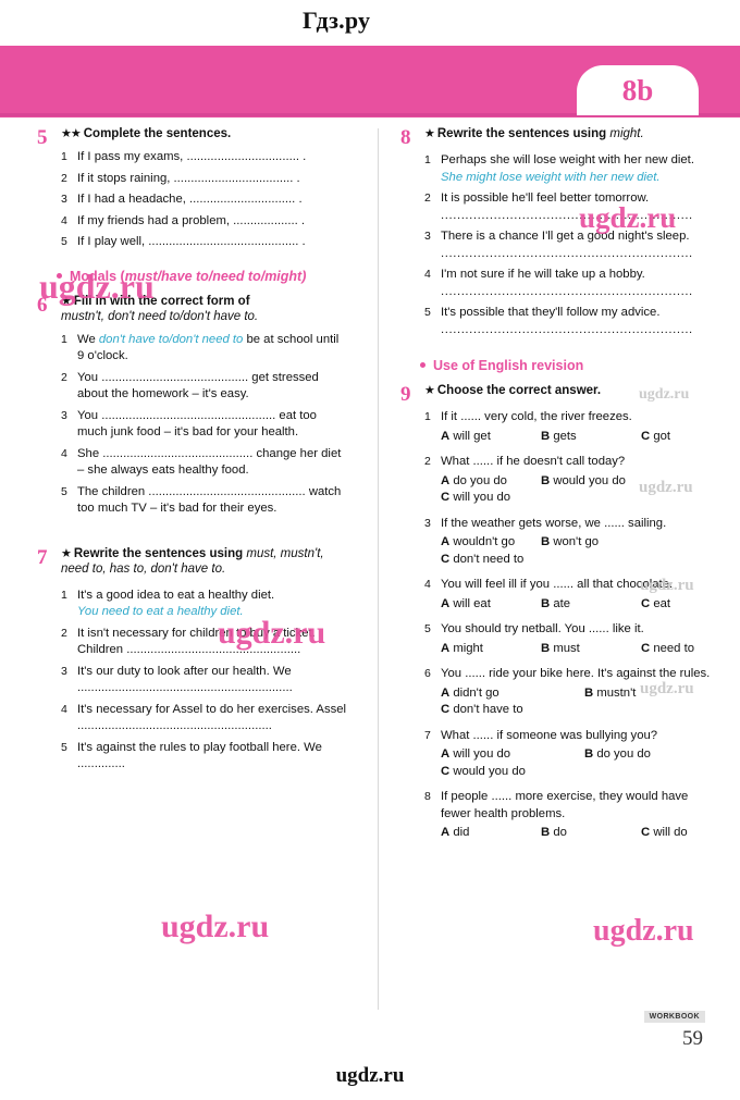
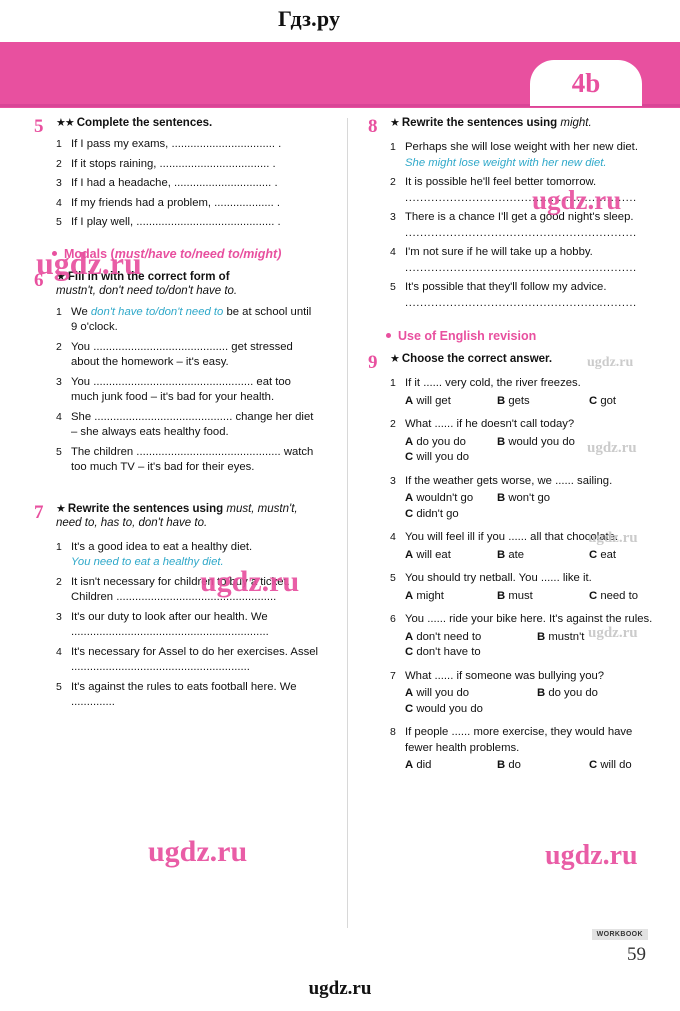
  Гдз.ру
- 8b
+ 4b
  5
  ★★ Complete the sentences.
  1
  If I pass my exams, ................................. .
  2
  If it stops raining, ................................... .
  3
  If I had a headache, ............................... .
  4
  If my friends had a problem, ................... .
  5
  If I play well, ............................................ .
  Modals (must/have to/need to/might)
  6
  ★ Fill in with the correct form of
  mustn't, don't need to/don't have to.
  1
  We don't have to/don't need to be at school until 9 o'clock.
  2
  You ........................................... get stressed about the homework – it's easy.
  3
  You ................................................... eat too much junk food – it's bad for your health.
  4
  She ............................................ change her diet – she always eats healthy food.
  5
  The children .............................................. watch too much TV – it's bad for their eyes.
  7
  ★ Rewrite the sentences using must, mustn't, need to, has to, don't have to.
  1
  It's a good idea to eat a healthy diet.
  You need to eat a healthy diet.
  2
  It isn't necessary for children to buy a ticket. Children ...................................................
  3
  It's our duty to look after our health. We ...............................................................
  4
  It's necessary for Assel to do her exercises. Assel .........................................................
  5
- It's against the rules to play football here. We ..............
+ It's against the rules to eats football here. We ..............
  8
  ★ Rewrite the sentences using might.
  1
  Perhaps she will lose weight with her new diet.
  She might lose weight with her new diet.
  2
  It is possible he'll feel better tomorrow.
  ..............................................................
  3
  There is a chance I'll get a good night's sleep.
  ..............................................................
  4
  I'm not sure if he will take up a hobby.
  ..............................................................
  5
  It's possible that they'll follow my advice.
  ..............................................................
  Use of English revision
  9
  ★ Choose the correct answer.
  1
  If it ...... very cold, the river freezes.
  A will get B gets C got
  2
  What ...... if he doesn't call today?
  A do you do B would you do
  C will you do
  3
  If the weather gets worse, we ...... sailing.
  A wouldn't go B won't go
- C don't need to
+ C didn't go
  4
  You will feel ill if you ...... all that chocolate.
  A will eat B ate C eat
  5
  You should try netball. You ...... like it.
  A might B must C need to
  6
  You ...... ride your bike here. It's against the rules.
- A didn't go B mustn't
+ A don't need to B mustn't
  C don't have to
  7
  What ...... if someone was bullying you?
  A will you do B do you do
  C would you do
  8
  If people ...... more exercise, they would have fewer health problems.
  A did B do C will do
  59
  ugdz.ru
  ugdz.ru
  ugdz.ru
  ugdz.ru
  ugdz.ru
  ugdz.ru
  ugdz.ru
  ugdz.ru
  ugdz.ru
  ugdz.ru
